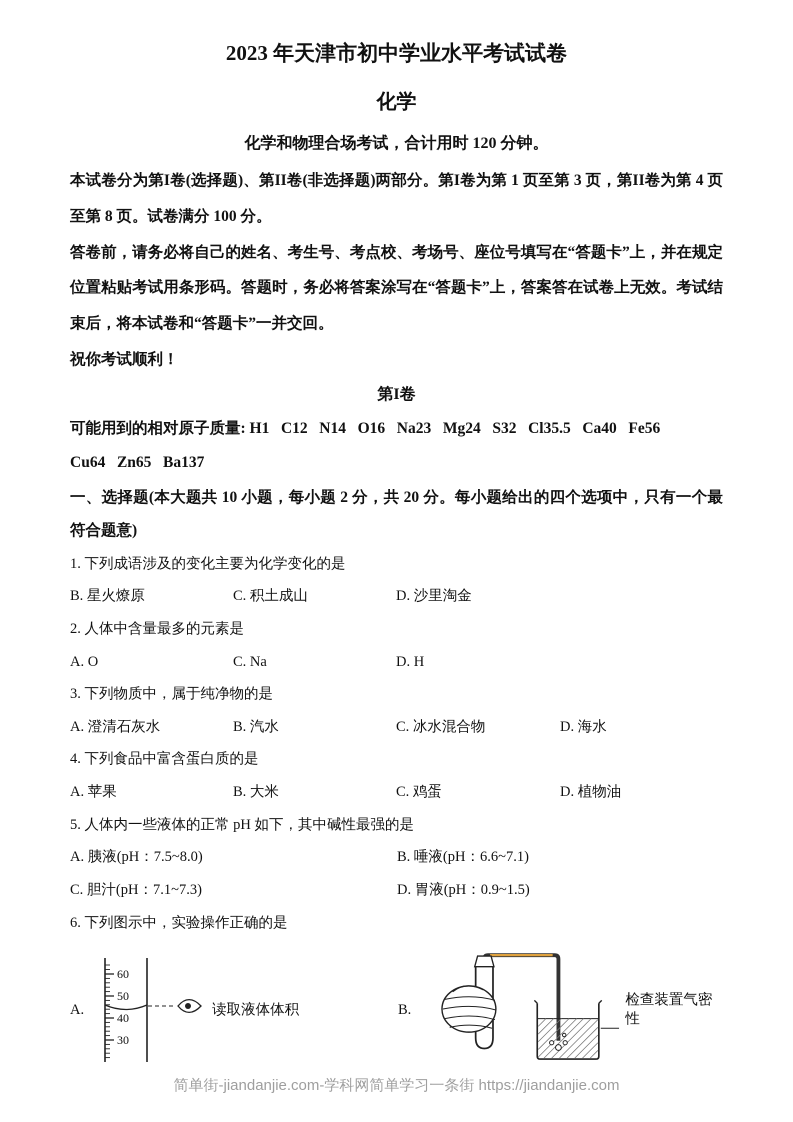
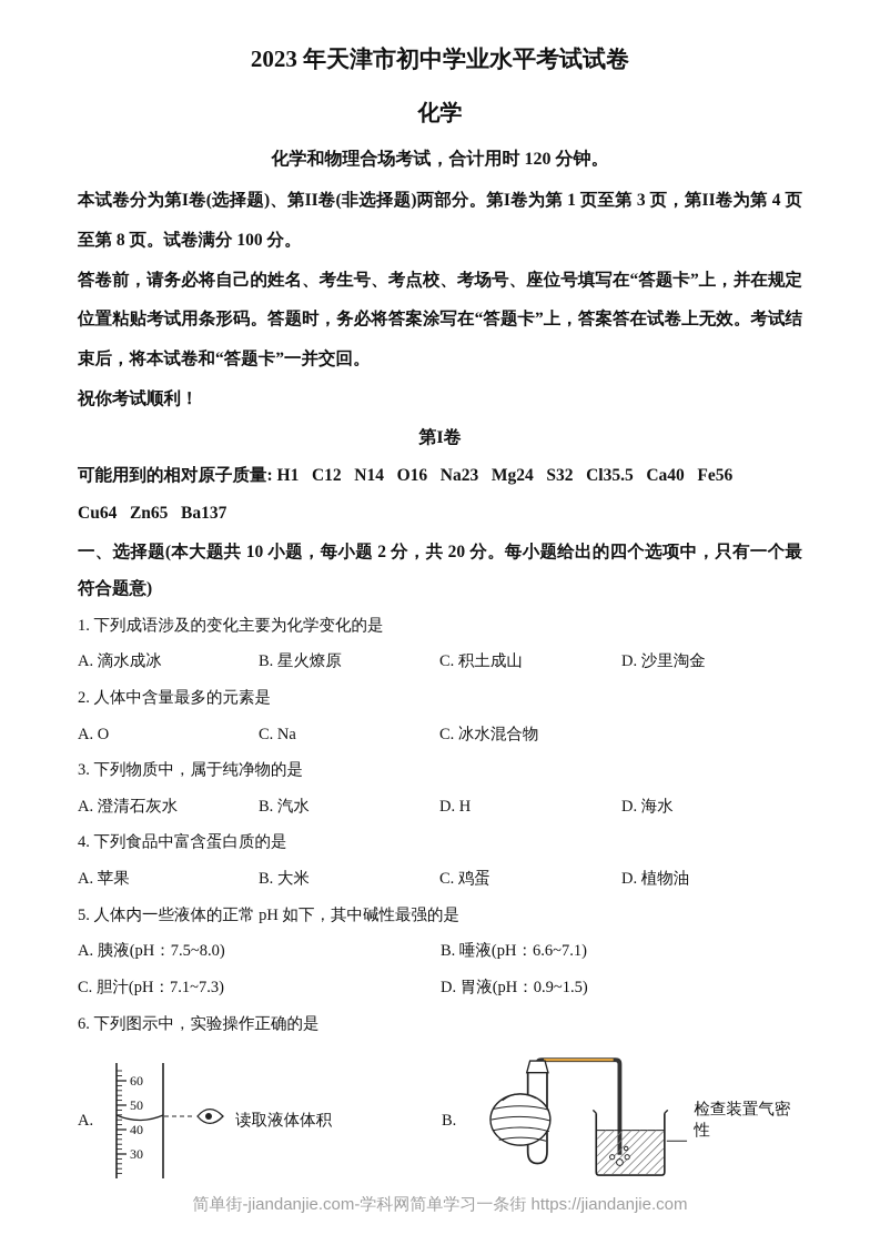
  2023 年天津市初中学业水平考试试卷
  化学
  化学和物理合场考试，合计用时 120 分钟。
  本试卷分为第I卷(选择题)、第II卷(非选择题)两部分。第I卷为第 1 页至第 3 页，第II卷为第 4 页至第 8 页。试卷满分 100 分。
  答卷前，请务必将自己的姓名、考生号、考点校、考场号、座位号填写在“答题卡”上，并在规定位置粘贴考试用条形码。答题时，务必将答案涂写在“答题卡”上，答案答在试卷上无效。考试结束后，将本试卷和“答题卡”一并交回。
  祝你考试顺利！
  第I卷
  可能用到的相对原子质量: H1 C12 N14 O16 Na23 Mg24 S32 Cl35.5 Ca40 Fe56
  Cu64 Zn65 Ba137
  一、选择题(本大题共 10 小题，每小题 2 分，共 20 分。每小题给出的四个选项中，只有一个最符合题意)
  1. 下列成语涉及的变化主要为化学变化的是
+ A. 滴水成冰
  B. 星火燎原
  C. 积土成山
  D. 沙里淘金
  2. 人体中含量最多的元素是
  A. O
  C. Na
- D. H
+ C. 冰水混合物
  3. 下列物质中，属于纯净物的是
  A. 澄清石灰水
  B. 汽水
- C. 冰水混合物
+ D. H
  D. 海水
  4. 下列食品中富含蛋白质的是
  A. 苹果
  B. 大米
  C. 鸡蛋
  D. 植物油
  5. 人体内一些液体的正常 pH 如下，其中碱性最强的是
  A. 胰液(pH：7.5~8.0)
  B. 唾液(pH：6.6~7.1)
  C. 胆汁(pH：7.1~7.3)
  D. 胃液(pH：0.9~1.5)
  6. 下列图示中，实验操作正确的是
  A.
  60
  50
  40
  30
  读取液体体积
  B.
  检查装置气密性
  简单街-jiandanjie.com-学科网简单学习一条街 https://jiandanjie.com
